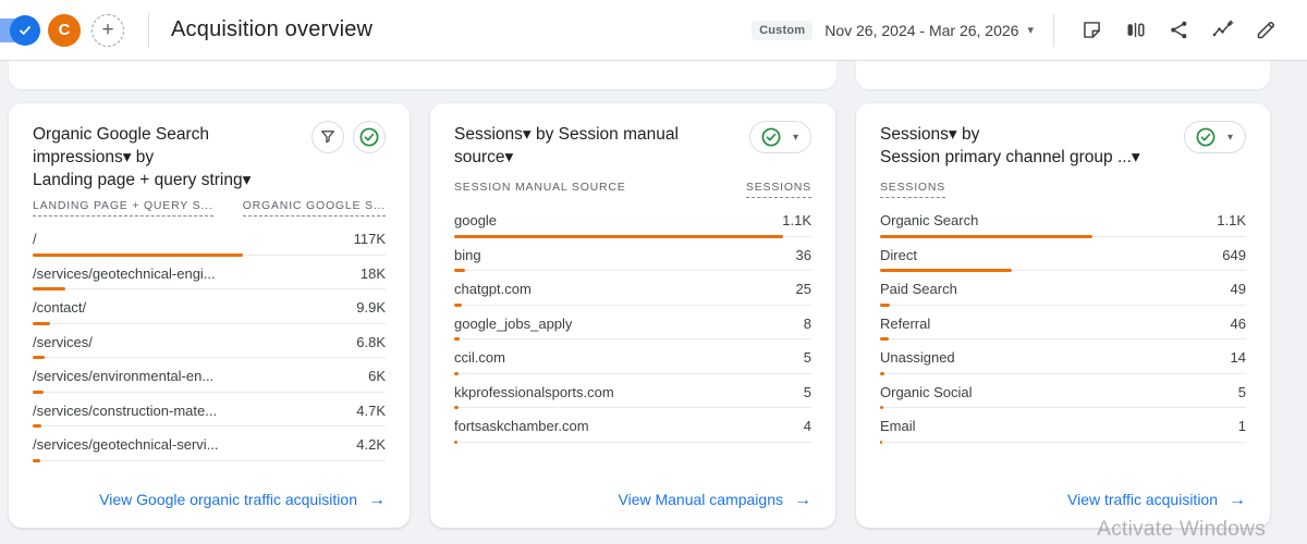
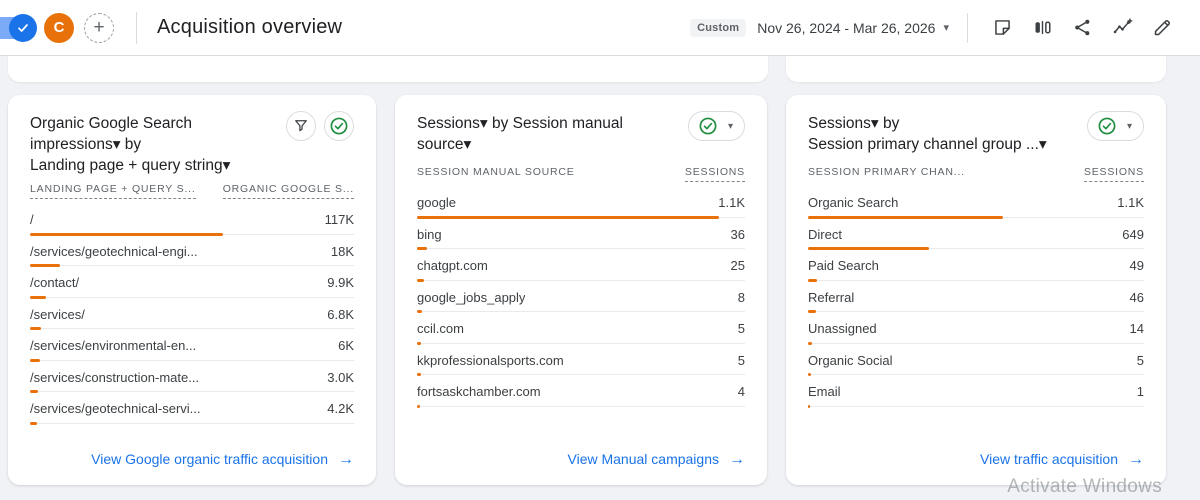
  C
  +
  Acquisition overview
  Custom
  Nov 26, 2024 - Mar 26, 2026
  ▾
  Organic Google Search impressions▾ by
  Landing page + query string▾
  LANDING PAGE + QUERY S...
  ORGANIC GOOGLE S...
  /
  117K
  /services/geotechnical-engi...
  18K
  /contact/
  9.9K
  /services/
  6.8K
  /services/environmental-en...
  6K
  /services/construction-mate...
- 4.7K
+ 3.0K
  /services/geotechnical-servi...
  4.2K
  View Google organic traffic acquisition →
  Sessions▾ by Session manual source▾
  ▾
  SESSION MANUAL SOURCE
  SESSIONS
  google
  1.1K
  bing
  36
  chatgpt.com
  25
  google_jobs_apply
  8
  ccil.com
  5
  kkprofessionalsports.com
  5
  fortsaskchamber.com
  4
  View Manual campaigns →
  Sessions▾ by
  Session primary channel group ...▾
  ▾
+ SESSION PRIMARY CHAN...
  SESSIONS
  Organic Search
  1.1K
  Direct
  649
  Paid Search
  49
  Referral
  46
  Unassigned
  14
  Organic Social
  5
  Email
  1
  View traffic acquisition →
  Activate Windows
